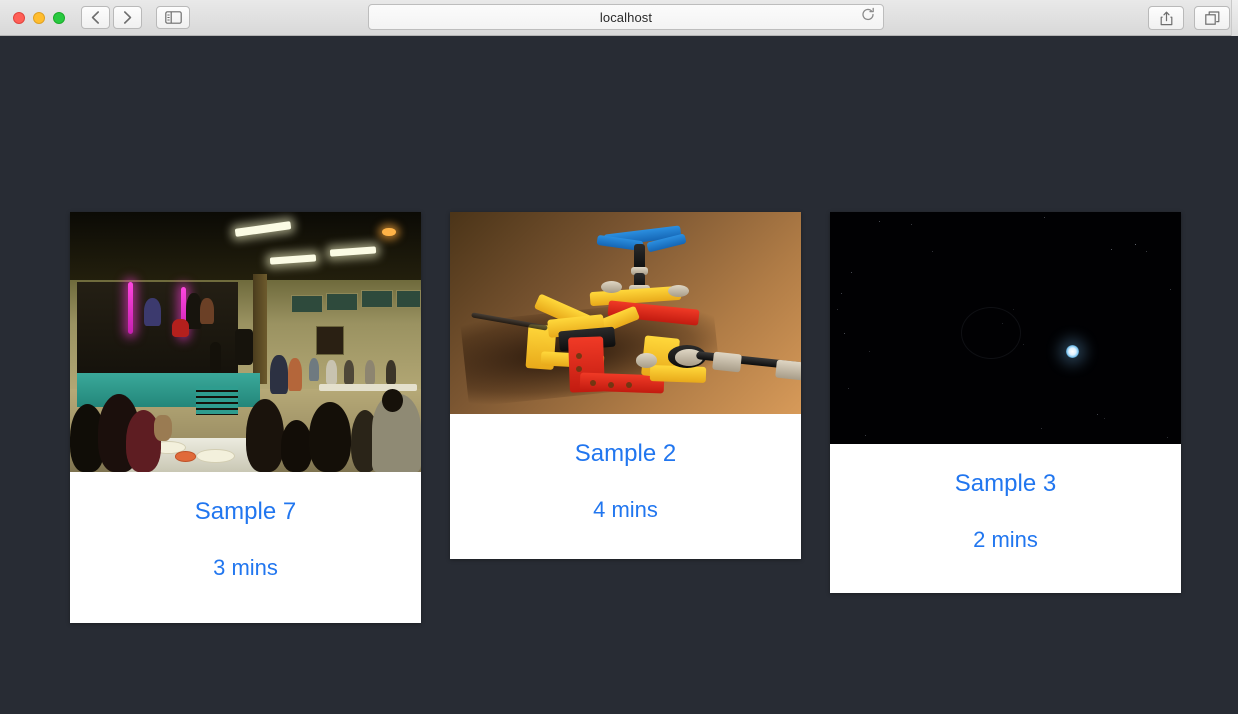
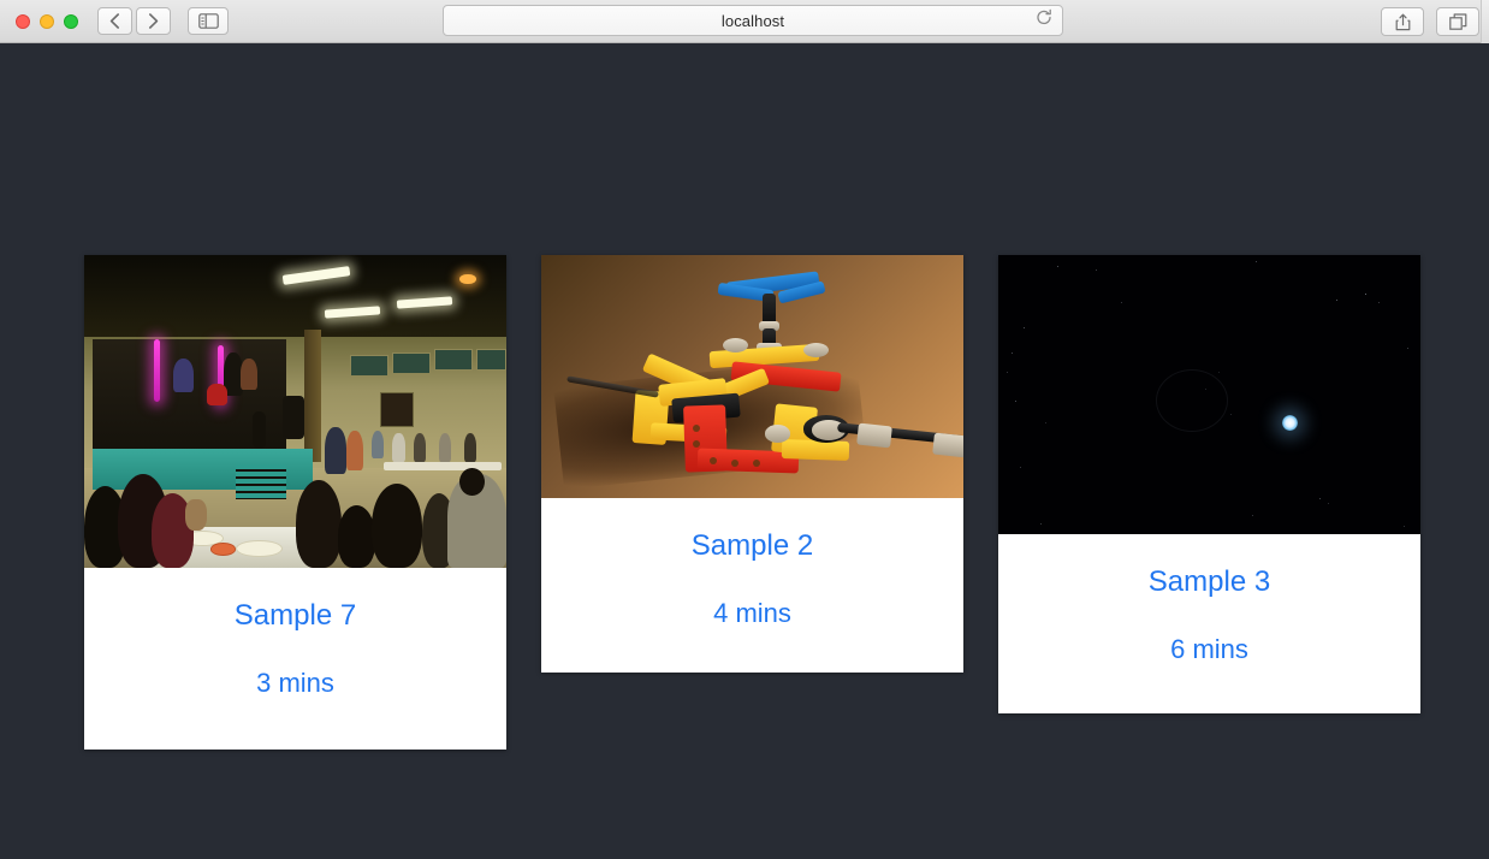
  localhost
  Sample 7
  3 mins
  Sample 2
  4 mins
  Sample 3
- 2 mins
+ 6 mins
